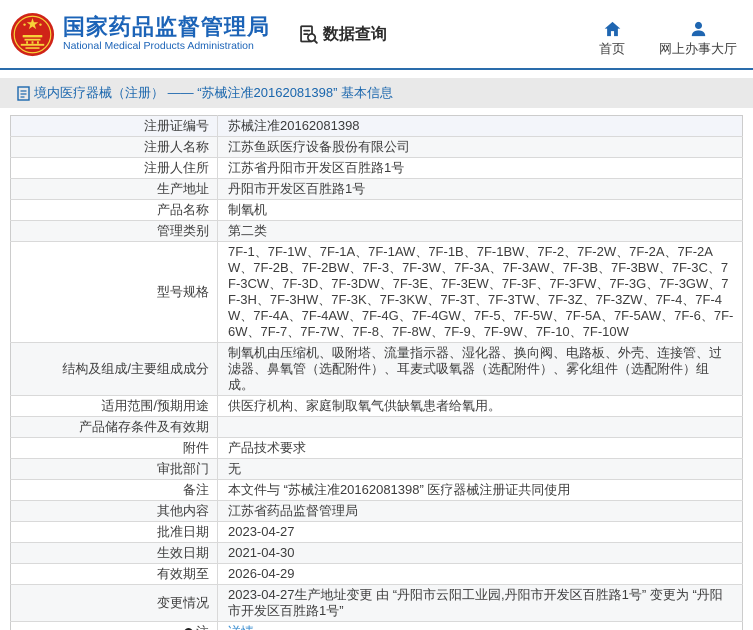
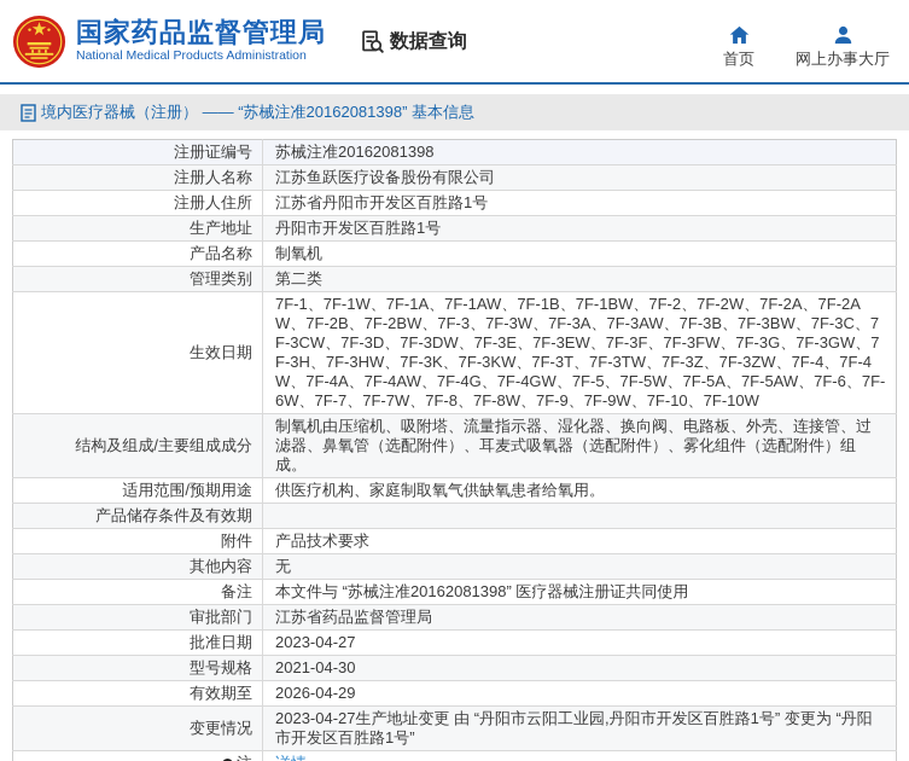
  国家药品监督管理局
  National Medical Products Administration
  数据查询
  首页
  网上办事大厅
  境内医疗器械（注册） —— “苏械注准20162081398” 基本信息
  注册证编号	苏械注准20162081398
  注册人名称	江苏鱼跃医疗设备股份有限公司
  注册人住所	江苏省丹阳市开发区百胜路1号
  生产地址	丹阳市开发区百胜路1号
  产品名称	制氧机
  管理类别	第二类
- 型号规格	7F-1、7F-1W、7F-1A、7F-1AW、7F-1B、7F-1BW、7F-2、7F-2W、7F-2A、7F-2AW、7F-2B、7F-2BW、7F-3、7F-3W、7F-3A、7F-3AW、7F-3B、7F-3BW、7F-3C、7F-3CW、7F-3D、7F-3DW、7F-3E、7F-3EW、7F-3F、7F-3FW、7F-3G、7F-3GW、7F-3H、7F-3HW、7F-3K、7F-3KW、7F-3T、7F-3TW、7F-3Z、7F-3ZW、7F-4、7F-4W、7F-4A、7F-4AW、7F-4G、7F-4GW、7F-5、7F-5W、7F-5A、7F-5AW、7F-6、7F-6W、7F-7、7F-7W、7F-8、7F-8W、7F-9、7F-9W、7F-10、7F-10W
+ 生效日期	7F-1、7F-1W、7F-1A、7F-1AW、7F-1B、7F-1BW、7F-2、7F-2W、7F-2A、7F-2AW、7F-2B、7F-2BW、7F-3、7F-3W、7F-3A、7F-3AW、7F-3B、7F-3BW、7F-3C、7F-3CW、7F-3D、7F-3DW、7F-3E、7F-3EW、7F-3F、7F-3FW、7F-3G、7F-3GW、7F-3H、7F-3HW、7F-3K、7F-3KW、7F-3T、7F-3TW、7F-3Z、7F-3ZW、7F-4、7F-4W、7F-4A、7F-4AW、7F-4G、7F-4GW、7F-5、7F-5W、7F-5A、7F-5AW、7F-6、7F-6W、7F-7、7F-7W、7F-8、7F-8W、7F-9、7F-9W、7F-10、7F-10W
  结构及组成/主要组成成分	制氧机由压缩机、吸附塔、流量指示器、湿化器、换向阀、电路板、外壳、连接管、过滤器、鼻氧管（选配附件）、耳麦式吸氧器（选配附件）、雾化组件（选配附件）组成。
  适用范围/预期用途	供医疗机构、家庭制取氧气供缺氧患者给氧用。
  产品储存条件及有效期
  附件	产品技术要求
- 审批部门	无
+ 其他内容	无
  备注	本文件与 “苏械注准20162081398” 医疗器械注册证共同使用
- 其他内容	江苏省药品监督管理局
+ 审批部门	江苏省药品监督管理局
  批准日期	2023-04-27
- 生效日期	2021-04-30
+ 型号规格	2021-04-30
  有效期至	2026-04-29
  变更情况	2023-04-27生产地址变更 由 “丹阳市云阳工业园,丹阳市开发区百胜路1号” 变更为 “丹阳市开发区百胜路1号”
